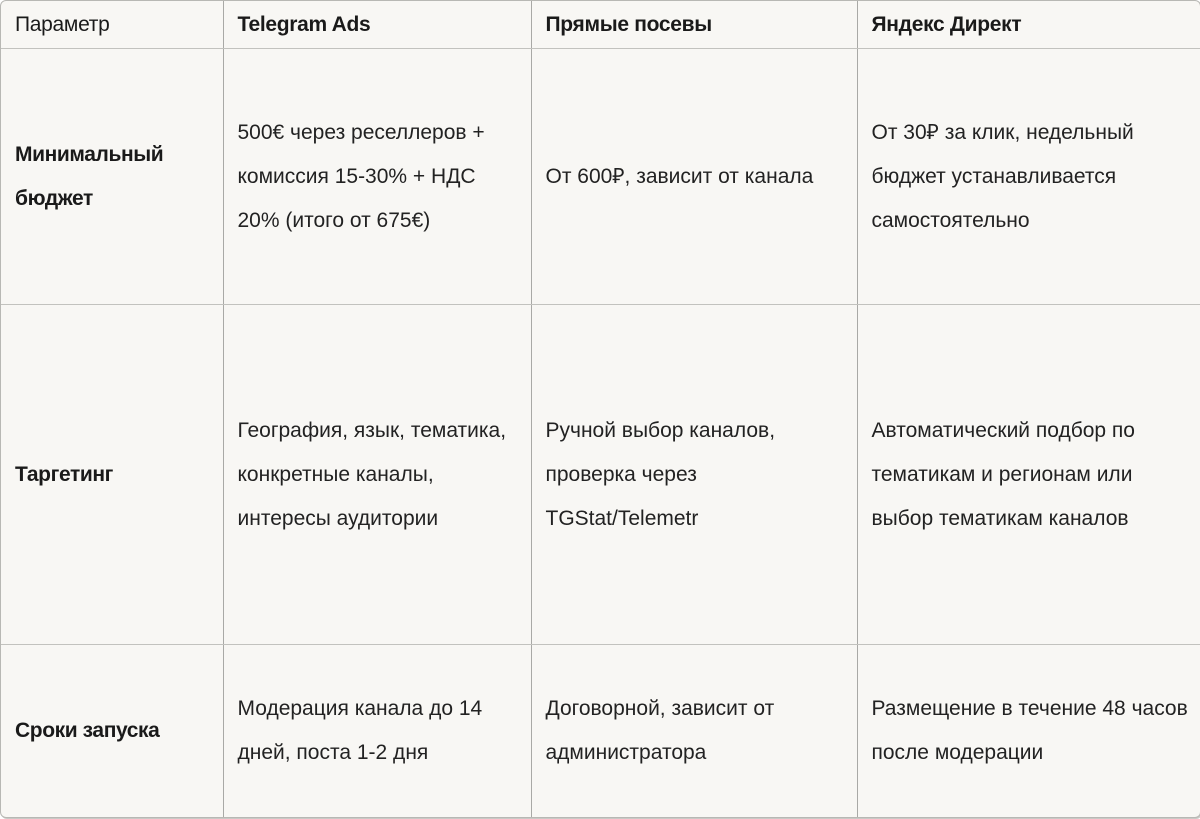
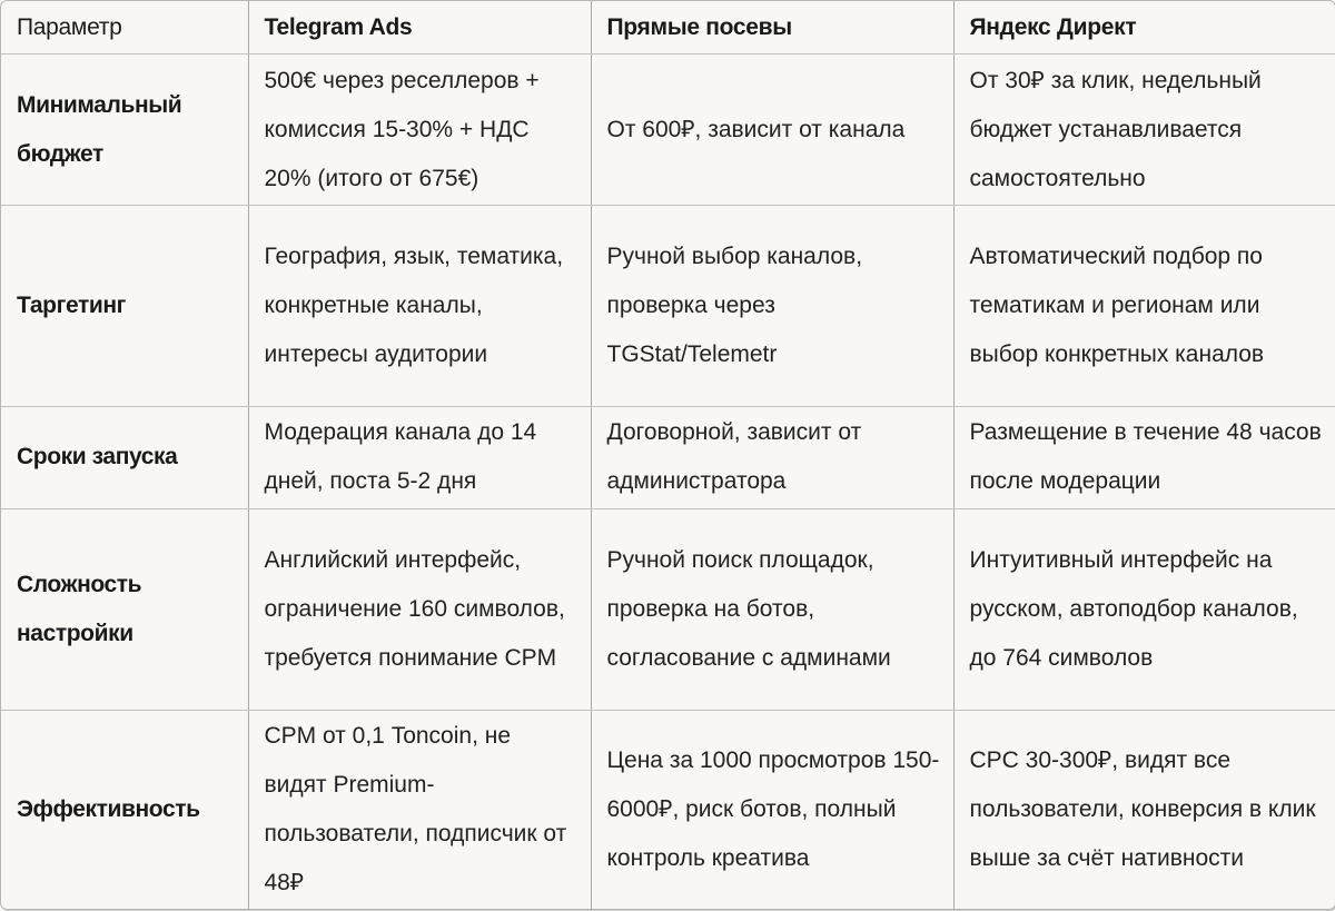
  Параметр	Telegram Ads	Прямые посевы	Яндекс Директ
  Минимальный бюджет	500€ через реселлеров + комиссия 15-30% + НДС 20% (итого от 675€)	От 600₽, зависит от канала	От 30₽ за клик, недельный бюджет устанавливается самостоятельно
- Таргетинг	География, язык, тематика, конкретные каналы, интересы аудитории	Ручной выбор каналов, проверка через TGStat/Telemetr	Автоматический подбор по тематикам и регионам или выбор тематикам каналов
+ Таргетинг	География, язык, тематика, конкретные каналы, интересы аудитории	Ручной выбор каналов, проверка через TGStat/Telemetr	Автоматический подбор по тематикам и регионам или выбор конкретных каналов
- Сроки запуска	Модерация канала до 14 дней, поста 1-2 дня	Договорной, зависит от администратора	Размещение в течение 48 часов после модерации
+ Сроки запуска	Модерация канала до 14 дней, поста 5-2 дня	Договорной, зависит от администратора	Размещение в течение 48 часов после модерации
+ Сложность настройки	Английский интерфейс, ограничение 160 символов, требуется понимание CPM	Ручной поиск площадок, проверка на ботов, согласование с админами	Интуитивный интерфейс на русском, автоподбор каналов, до 764 символов
+ Эффективность	CPM от 0,1 Toncoin, не видят Premium-пользователи, подписчик от 48₽	Цена за 1000 просмотров 150-6000₽, риск ботов, полный контроль креатива	CPC 30-300₽, видят все пользователи, конверсия в клик выше за счёт нативности
